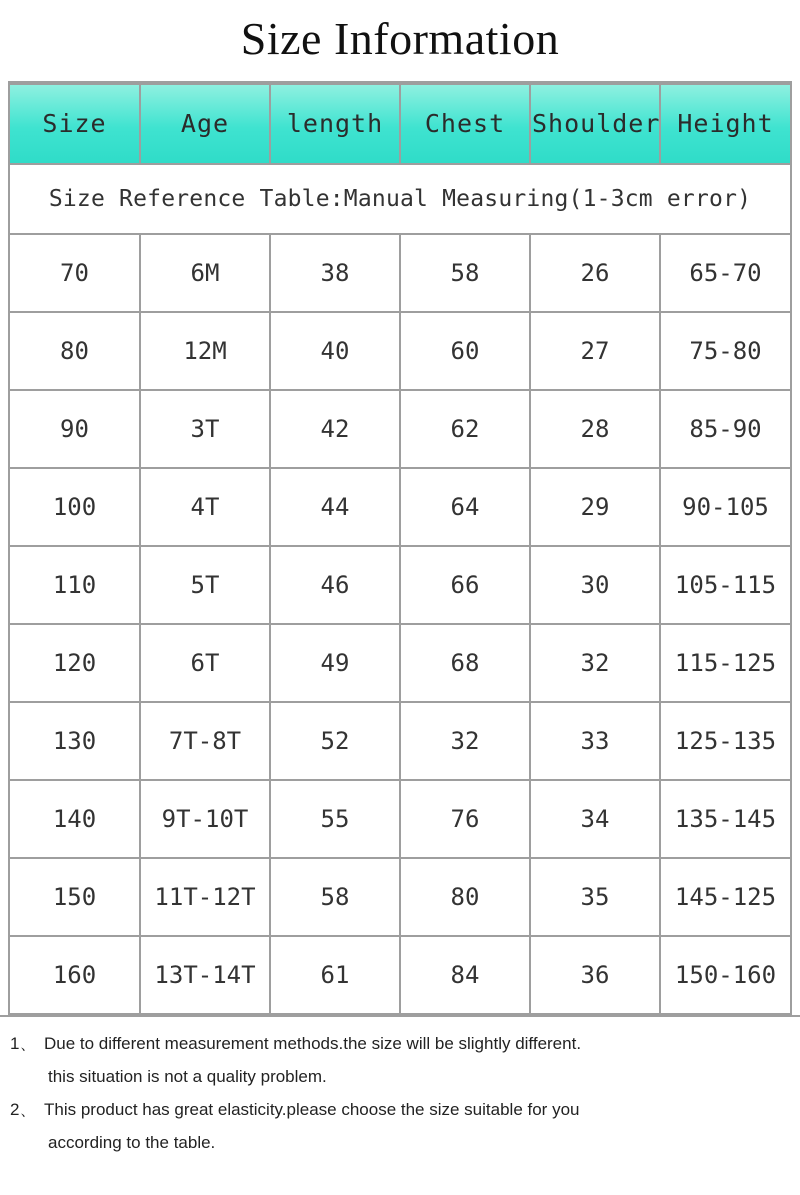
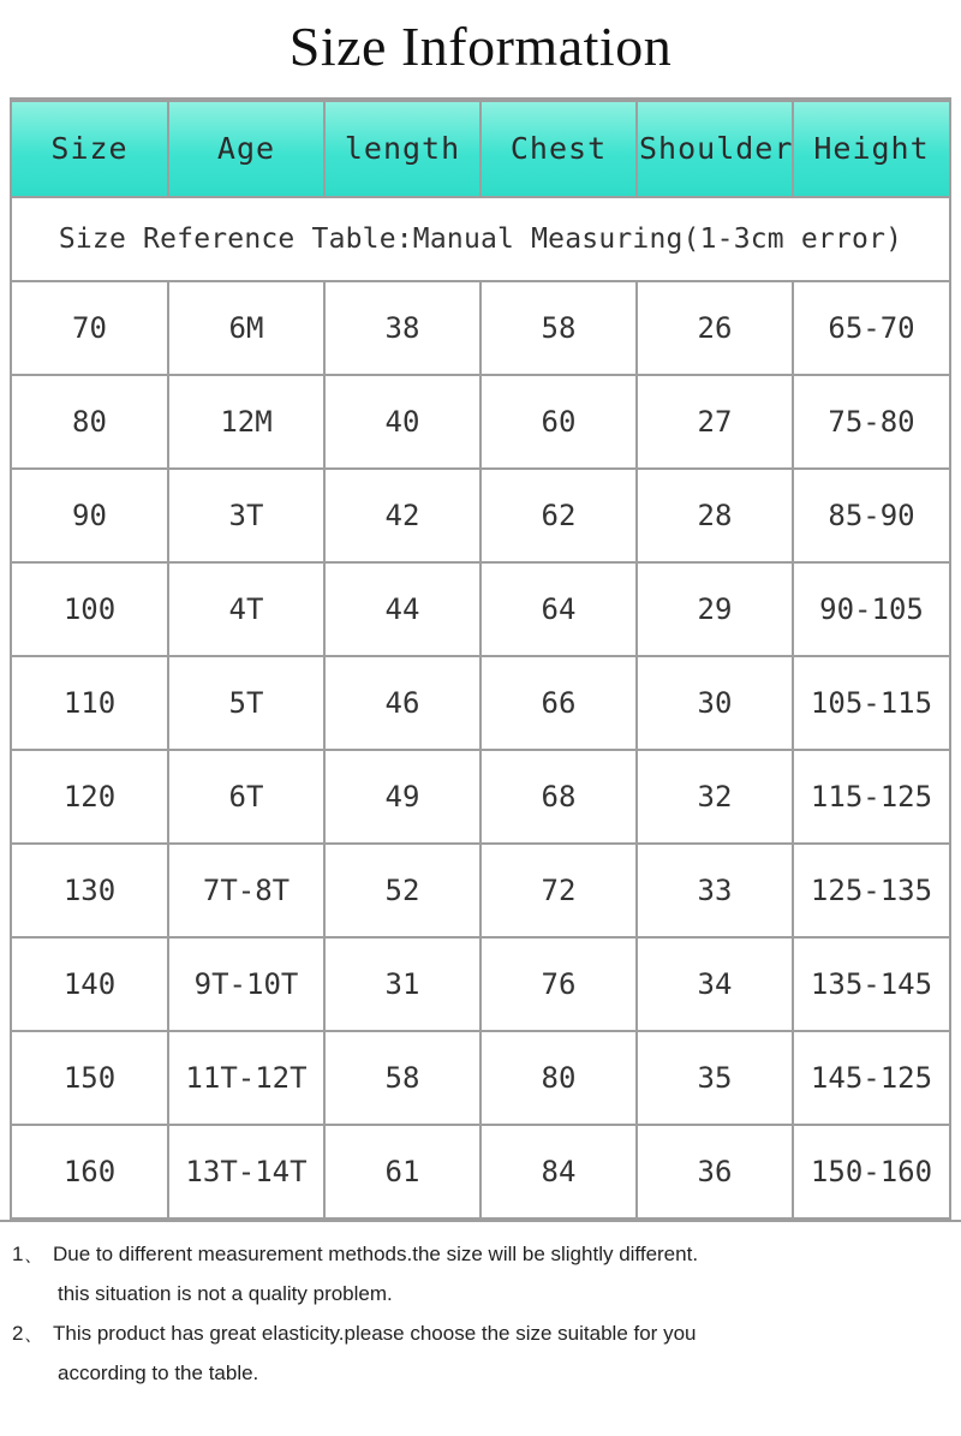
  Size Information
  Size Reference Table:Manual Measuring(1-3cm error)
  Size	Age	length	Chest	Shoulder	Height
  70	6M	38	58	26	65-70
  80	12M	40	60	27	75-80
  90	3T	42	62	28	85-90
  100	4T	44	64	29	90-105
  110	5T	46	66	30	105-115
  120	6T	49	68	32	115-125
- 130	7T-8T	52	32	33	125-135
+ 130	7T-8T	52	72	33	125-135
- 140	9T-10T	55	76	34	135-145
+ 140	9T-10T	31	76	34	135-145
  150	11T-12T	58	80	35	145-125
  160	13T-14T	61	84	36	150-160
  1、 Due to different measurement methods.the size will be slightly different.
  this situation is not a quality problem.
  2、 This product has great elasticity.please choose the size suitable for you
  according to the table.
